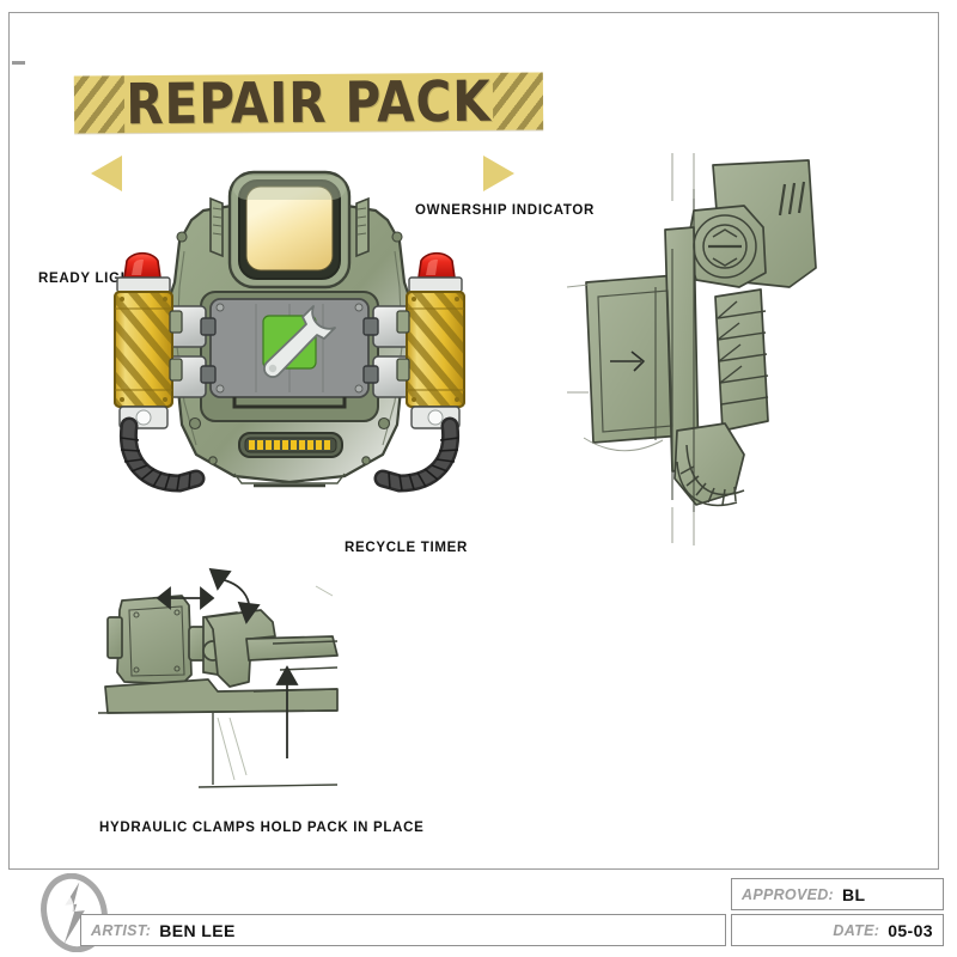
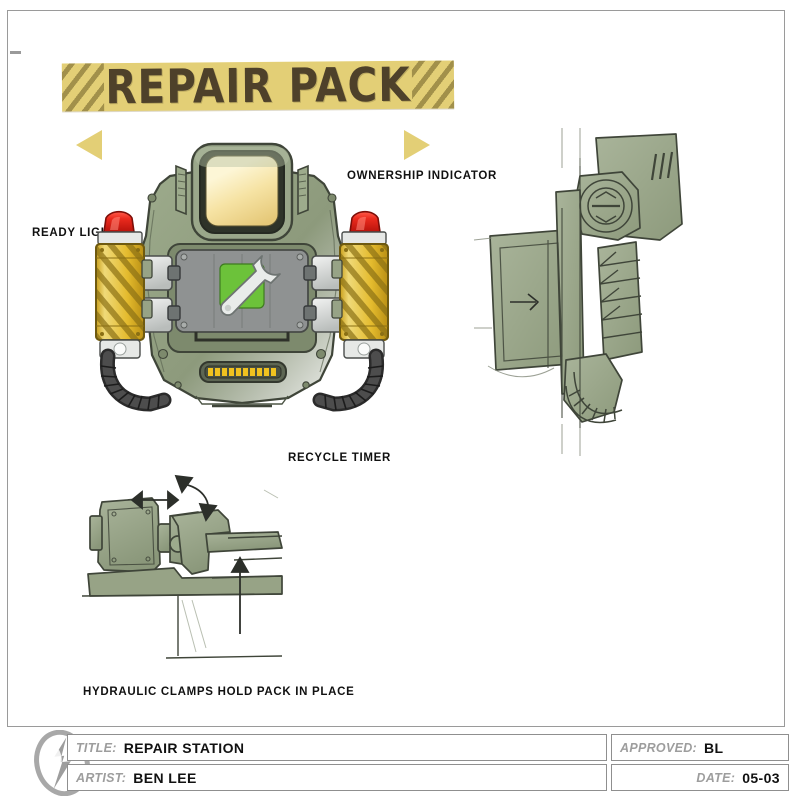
  REPAIR PACK
  READY LIG
  OWNERSHIP INDICATOR
  RECYCLE TIMER
  HYDRAULIC CLAMPS HOLD PACK IN PLACE
+ TITLE:
+ REPAIR STATION
  ARTIST:
  BEN LEE
  APPROVED:
  BL
  DATE:
  05-03
